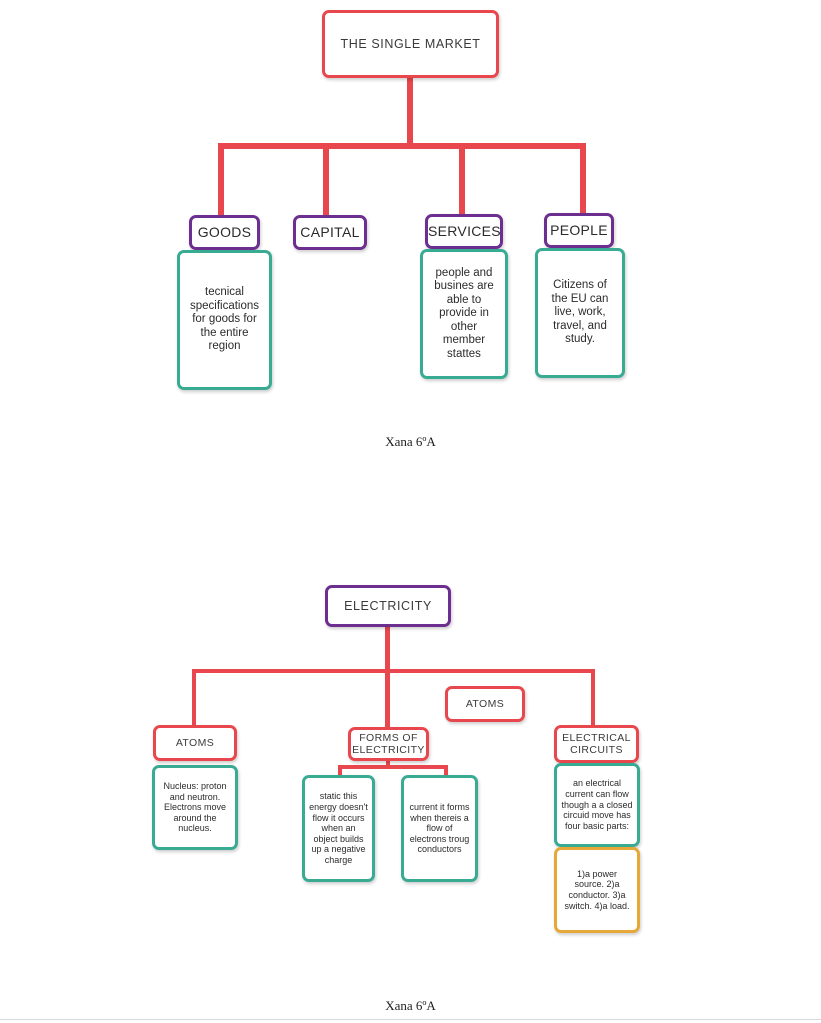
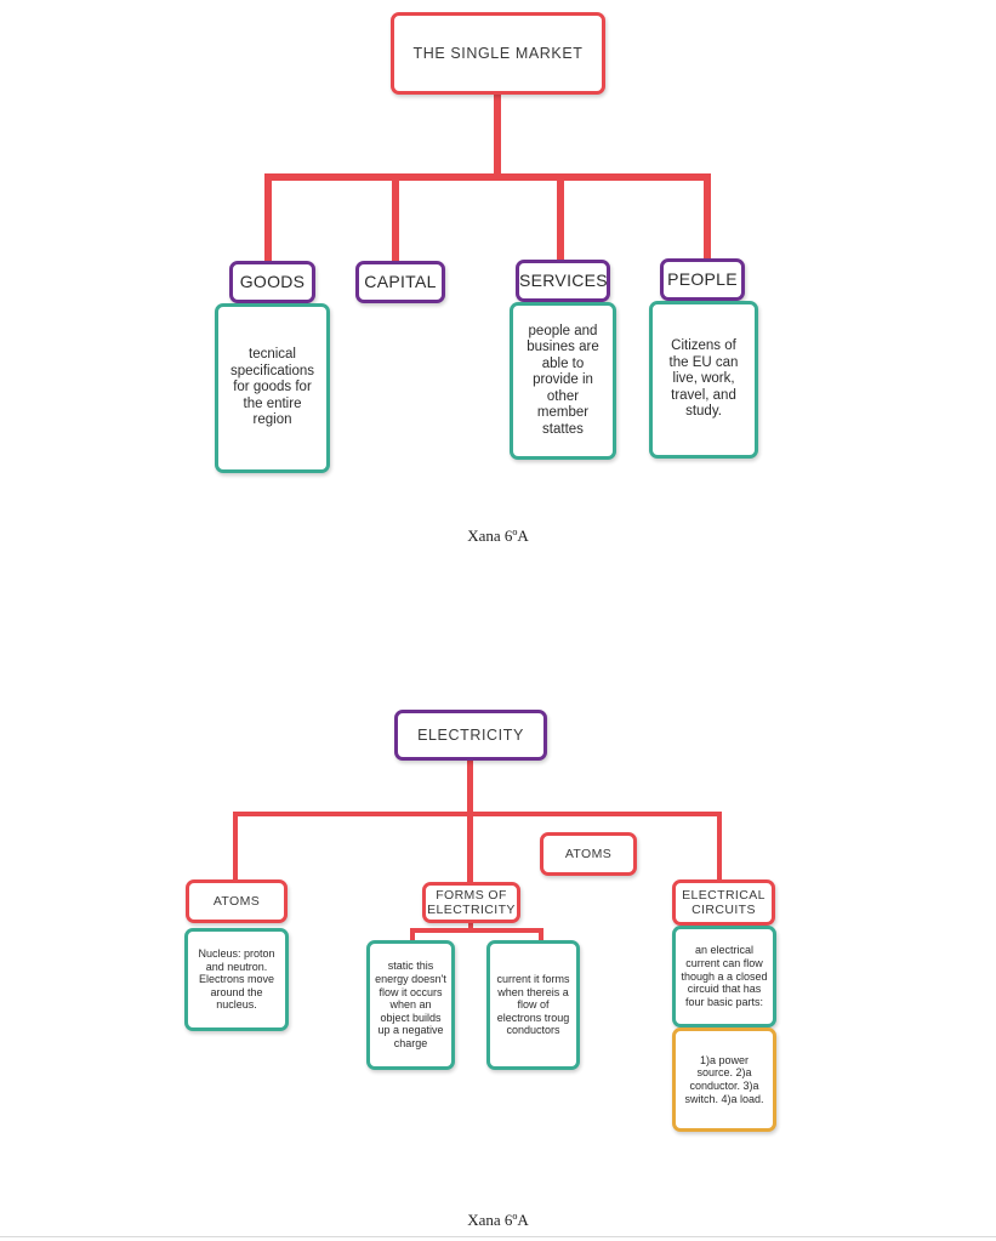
  THE SINGLE MARKET
  GOODS
  tecnical specifications for goods for the entire region
  CAPITAL
  SERVICES
  people and busines are able to provide in other member stattes
  PEOPLE
  Citizens of the EU can live, work, travel, and study.
  Xana 6ºA
  ELECTRICITY
  ATOMS
  Nucleus: proton and neutron. Electrons move around the nucleus.
  FORMS OF ELECTRICITY
  static this energy doesn't flow it occurs when an object builds up a negative charge
  current it forms when thereis a flow of electrons troug conductors
  ATOMS
  ELECTRICAL CIRCUITS
- an electrical current can flow though a a closed circuid move has four basic parts:
+ an electrical current can flow though a a closed circuid that has four basic parts:
  1)a power source. 2)a conductor. 3)a switch. 4)a load.
  Xana 6ºA
